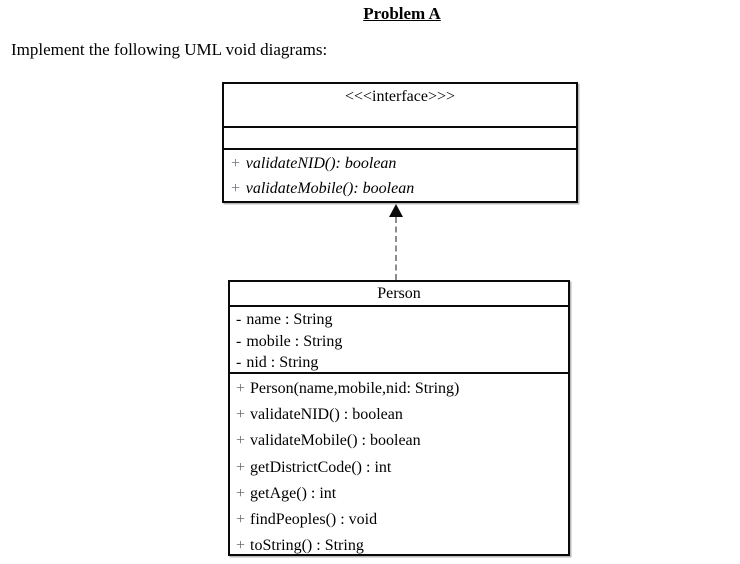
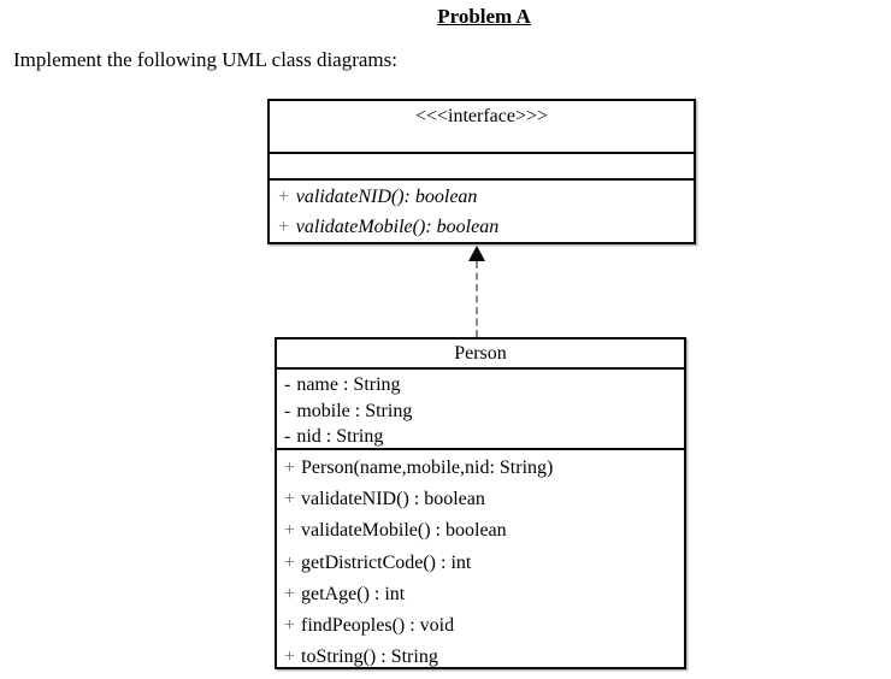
  Problem A
- Implement the following UML void diagrams:
+ Implement the following UML class diagrams:
  <<<interface>>>
  + validateNID(): boolean
  + validateMobile(): boolean
  Person
  - name : String
  - mobile : String
  - nid : String
  + Person(name,mobile,nid: String)
  + validateNID() : boolean
  + validateMobile() : boolean
  + getDistrictCode() : int
  + getAge() : int
  + findPeoples() : void
  + toString() : String
